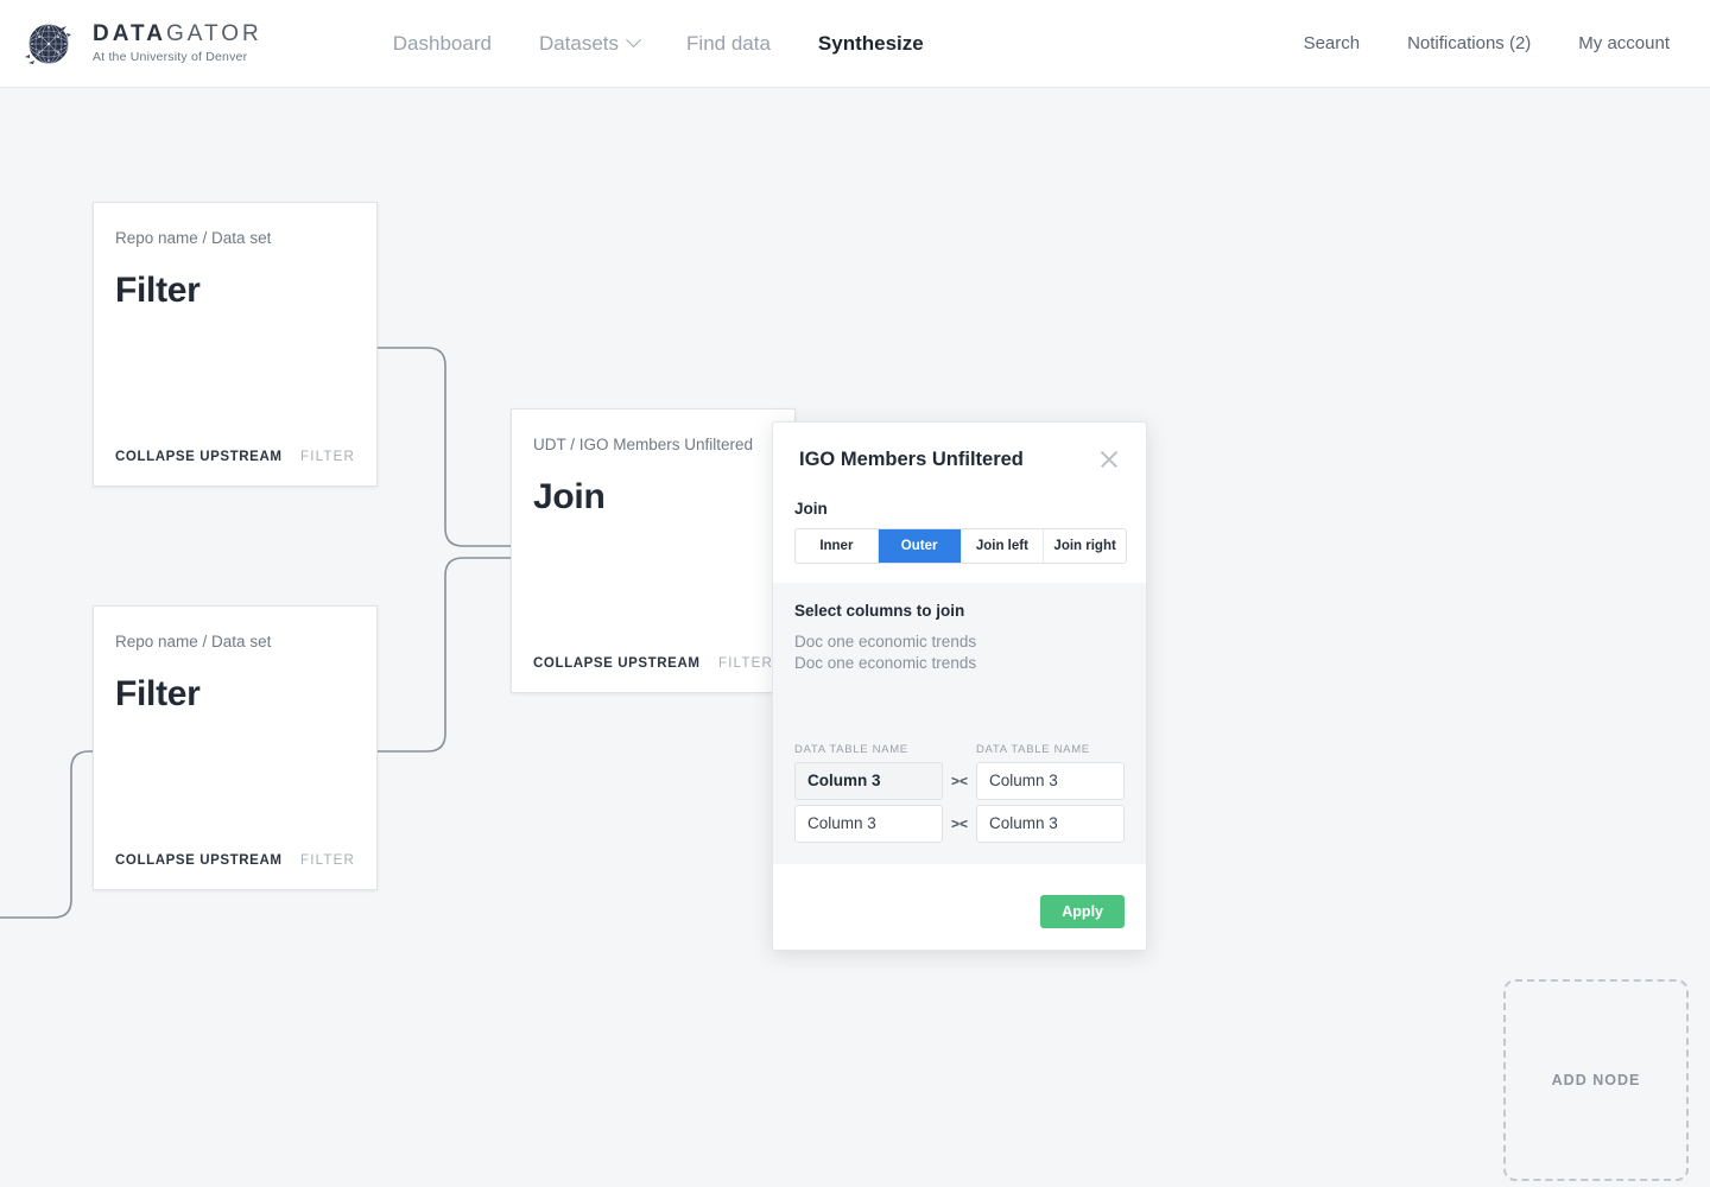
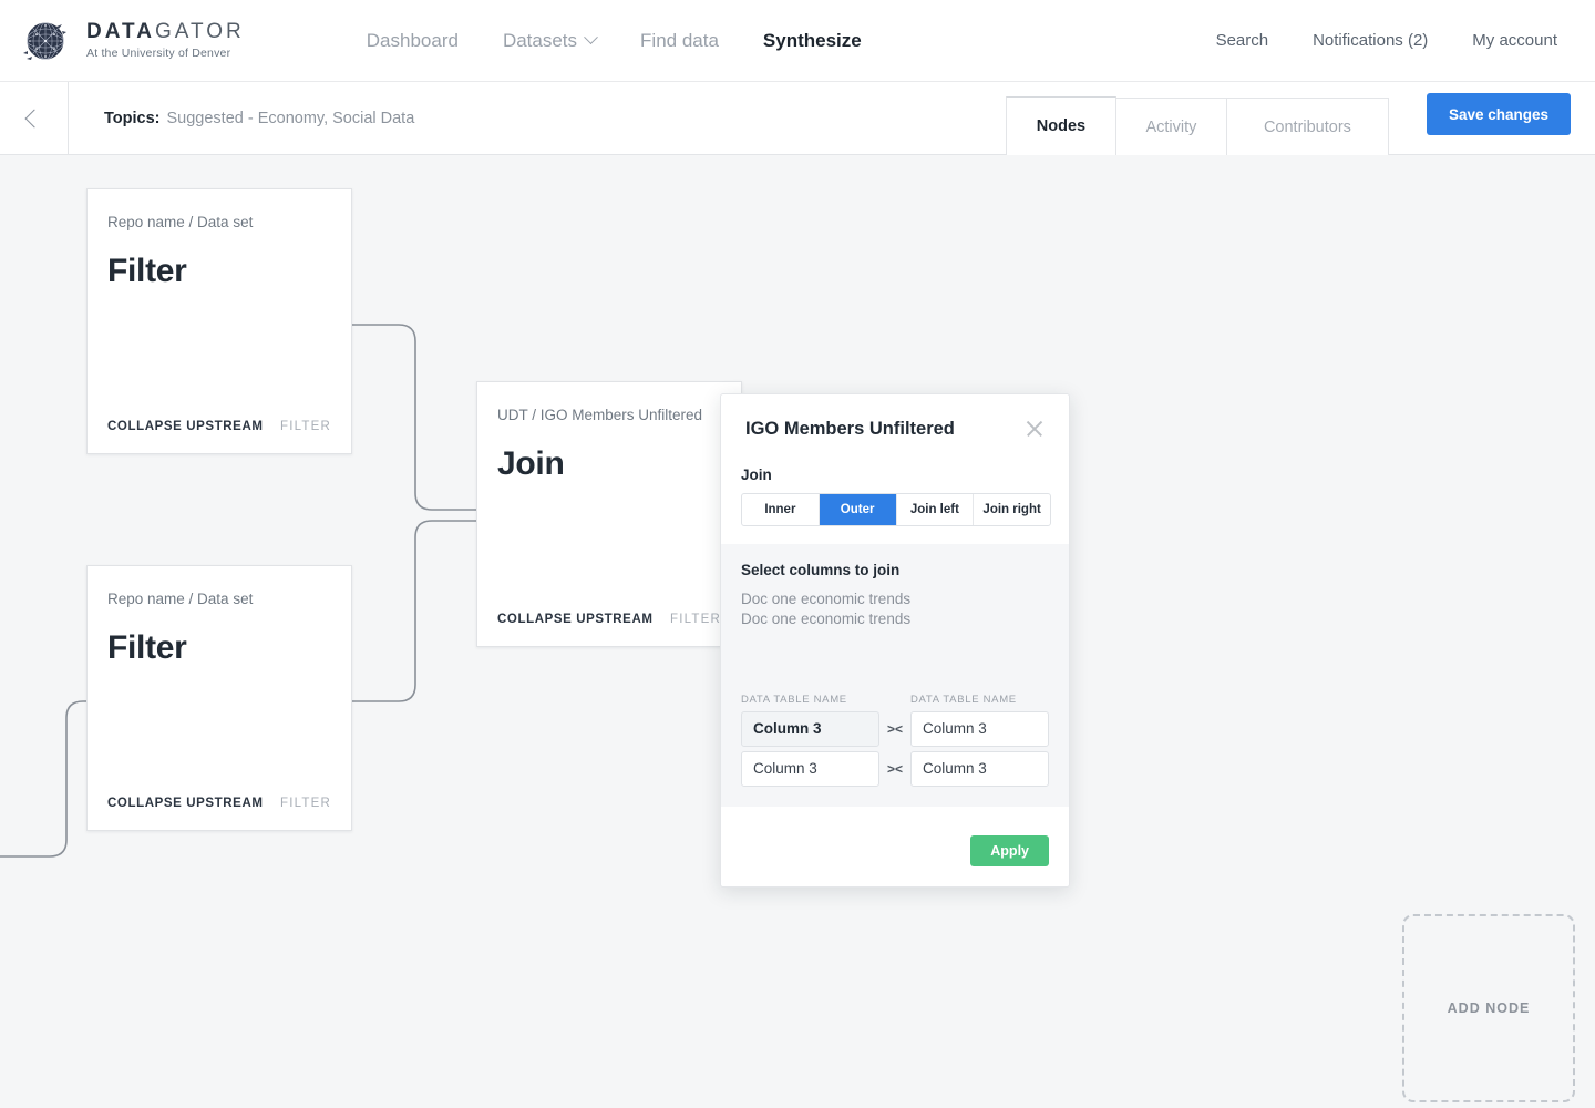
  DATAGATOR
  At the University of Denver
  Dashboard
  Datasets
  Find data
  Synthesize
  Search
  Notifications (2)
  My account
+ Topics:
+ Suggested - Economy, Social Data
+ Nodes
+ Activity
+ Contributors
+ Save changes
  Repo name / Data set
  Filter
  COLLAPSE UPSTREAM
  FILTER
  Repo name / Data set
  Filter
  COLLAPSE UPSTREAM
  FILTER
  UDT / IGO Members Unfiltered
  Join
  COLLAPSE UPSTREAM
  FILTER
  ADD NODE
  IGO Members Unfiltered
  Join
  Inner
  Outer
  Join left
  Join right
  Select columns to join
  Doc one economic trends
  Doc one economic trends
  DATA TABLE NAME
  Column 3
  ><
  DATA TABLE NAME
  Column 3
  Column 3
  ><
  Column 3
  Apply
